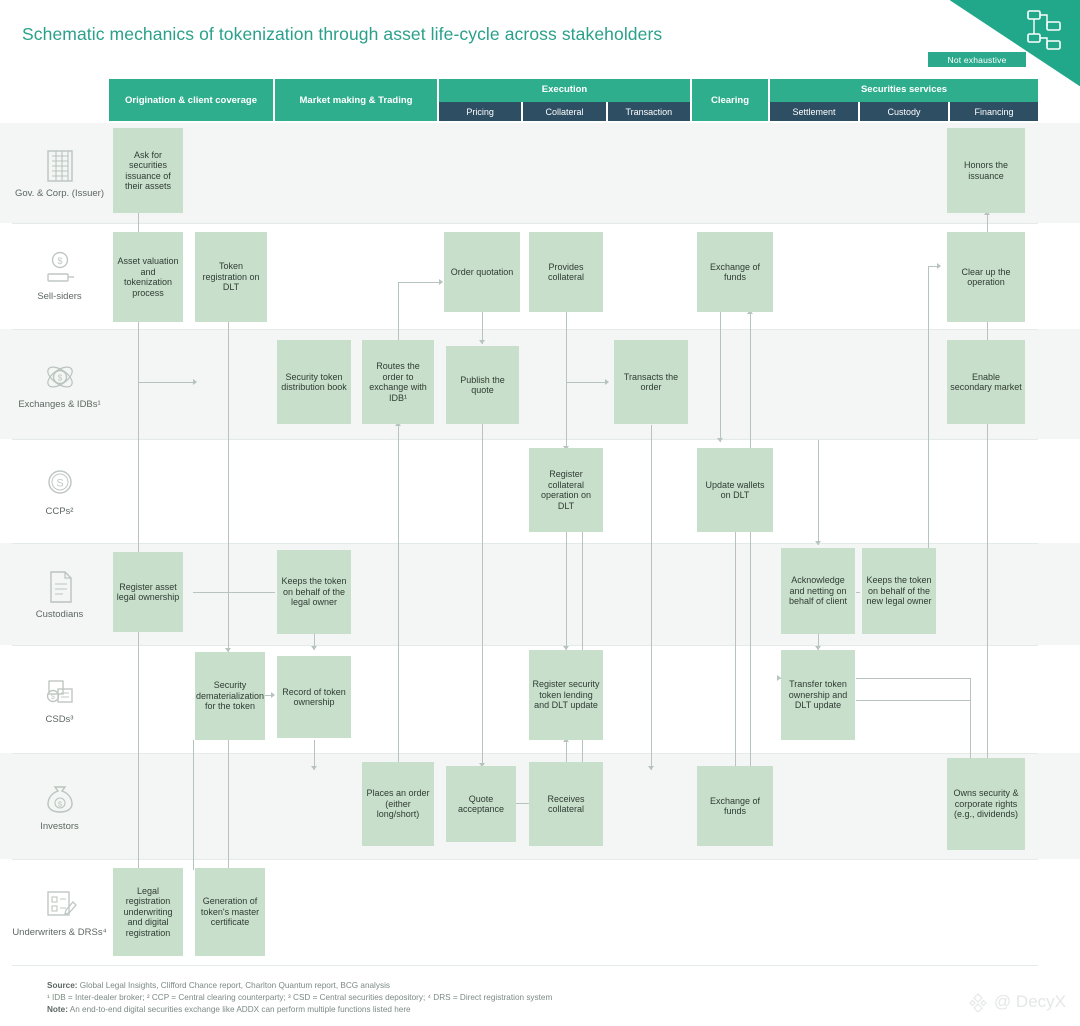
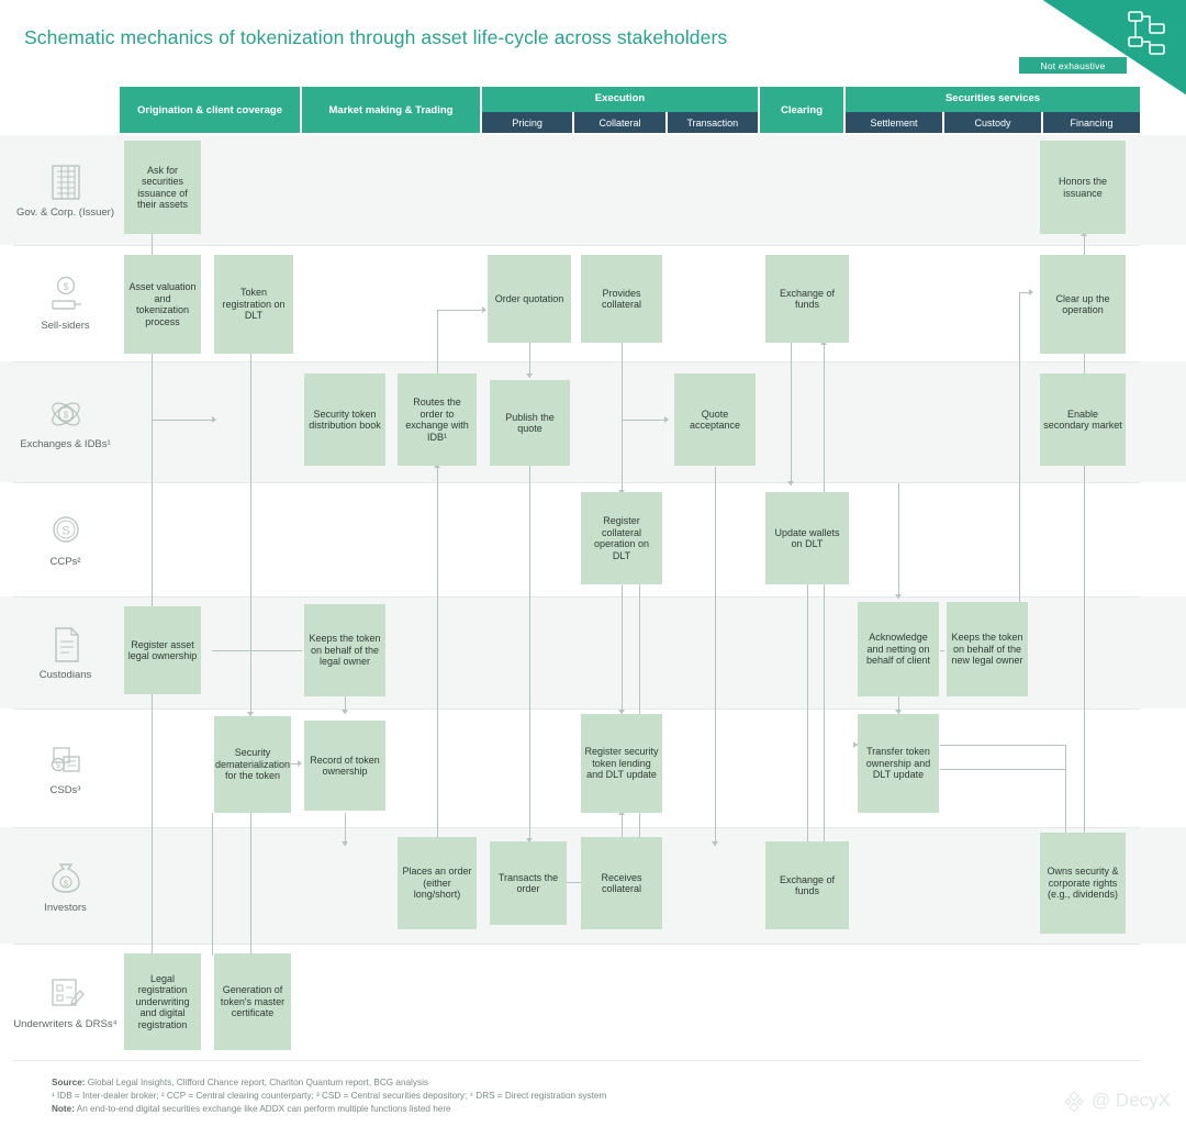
  Schematic mechanics of tokenization through asset life-cycle across stakeholders
  Not exhaustive
  Origination & client coverage
  Market making & Trading
  Execution
  Pricing
  Collateral
  Transaction
  Clearing
  Securities services
  Settlement
  Custody
  Financing
  Gov. & Corp. (Issuer)
  $
  Sell-siders
  $
  Exchanges & IDBs¹
  S
  CCPs²
  Custodians
  CSDs³
  $
  Investors
  Underwriters & DRSs⁴
  Ask for securities issuance of their assets
  Honors the issuance
  Asset valuation and tokenization process
  Token registration on DLT
  Order quotation
  Provides collateral
  Exchange of funds
  Clear up the operation
  Security token distribution book
  Routes the order to exchange with IDB¹
  Publish the quote
- Transacts the order
+ Quote acceptance
  Enable secondary market
  Register collateral operation on DLT
  Update wallets on DLT
  Register asset legal ownership
  Keeps the token on behalf of the legal owner
  Acknowledge and netting on behalf of client
  Keeps the token on behalf of the new legal owner
  Security dematerialization for the token
  Record of token ownership
  Register security token lending and DLT update
  Transfer token ownership and DLT update
  Places an order (either long/short)
- Quote acceptance
+ Transacts the order
  Receives collateral
  Exchange of funds
  Owns security & corporate rights (e.g., dividends)
  Legal registration underwriting and digital registration
  Generation of token's master certificate
  Source: Global Legal Insights, Clifford Chance report, Charlton Quantum report, BCG analysis
  ¹ IDB = Inter-dealer broker; ² CCP = Central clearing counterparty; ³ CSD = Central securities depository; ⁴ DRS = Direct registration system
  Note: An end-to-end digital securities exchange like ADDX can perform multiple functions listed here
  @ DecyX
